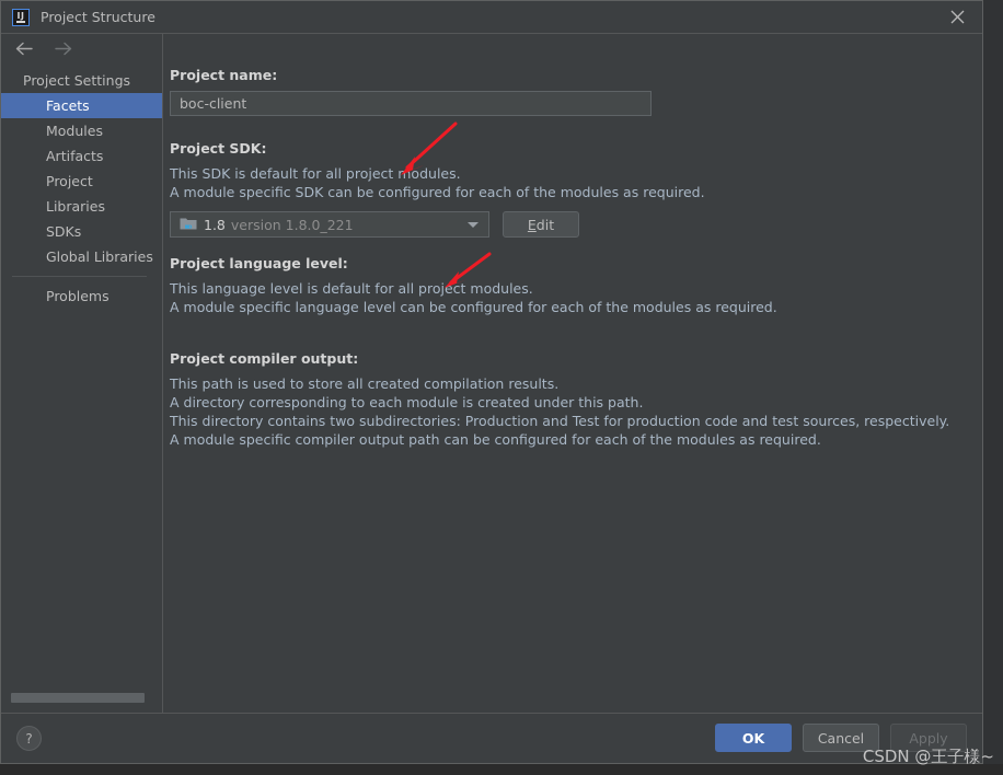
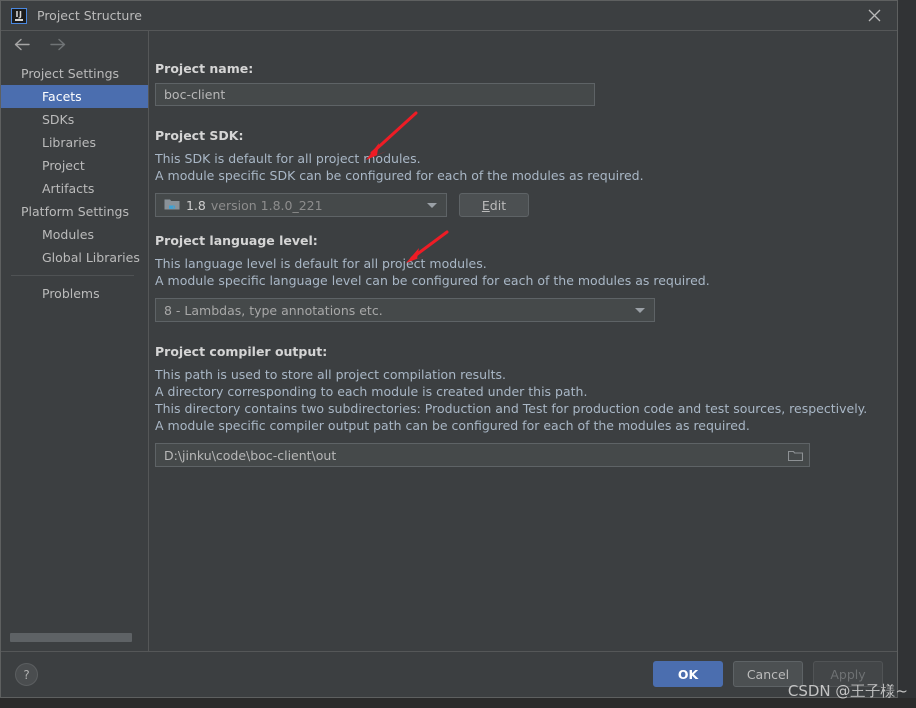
  IJ
  Project Structure
  Project Settings
  Facets
- Modules
+ SDKs
- Artifacts
+ Libraries
  Project
- Libraries
+ Artifacts
+ Platform Settings
- SDKs
+ Modules
  Global Libraries
  Problems
  Project name:
  boc-client
  Project SDK:
  This SDK is default for all projectodules.
  A module specific SDK can be configured for each of the modules as required.
  1.8
  version 1.8.0_221
  E
  dit
  Project language level:
  This language level is default for all project modules.
  A module specific language level can be configured for each of the modules as required.
+ 8 - Lambdas, type annotations etc.
  Project compiler output:
- This path is used to store all created compilation results.
+ This path is used to store all project compilation results.
  A directory corresponding to each module is created under this path.
  This directory contains two subdirectories: Production and Test for production code and test sources, respectively.
  A module specific compiler output path can be configured for each of the modules as required.
+ D:\jinku\code\boc-client\out
  ?
  OK
  Cancel
  Apply
  CSDN @王子様~
